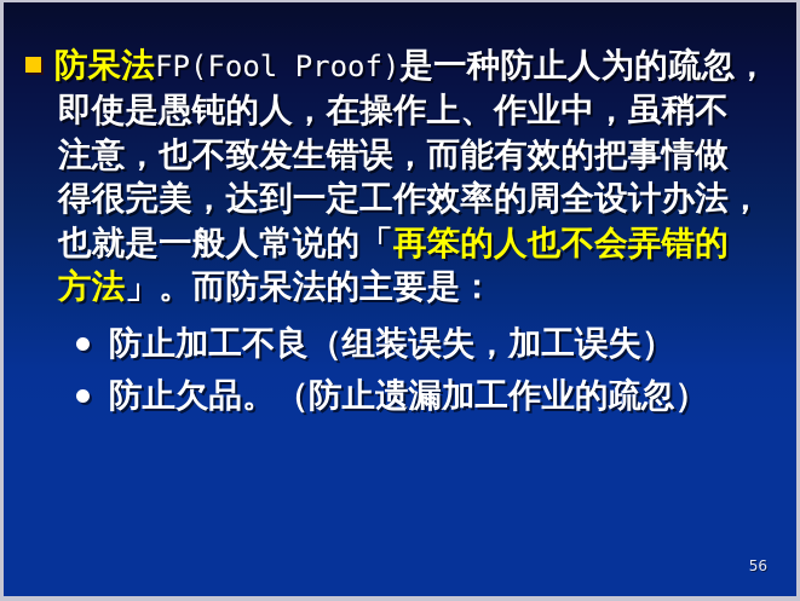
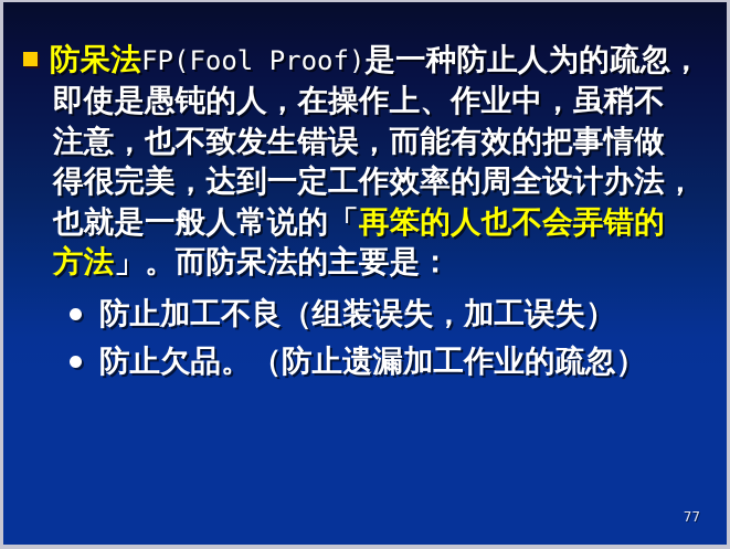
  防呆法FP(Fool Proof)是一种防止人为的疏忽，
  即使是愚钝的人，在操作上、作业中，虽稍不
  注意，也不致发生错误，而能有效的把事情做
  得很完美，达到一定工作效率的周全设计办法，
  也就是一般人常说的「再笨的人也不会弄错的
  方法」。而防呆法的主要是：
  防止加工不良（组装误失，加工误失）
  防止欠品。（防止遗漏加工作业的疏忽）
- 56
+ 77
